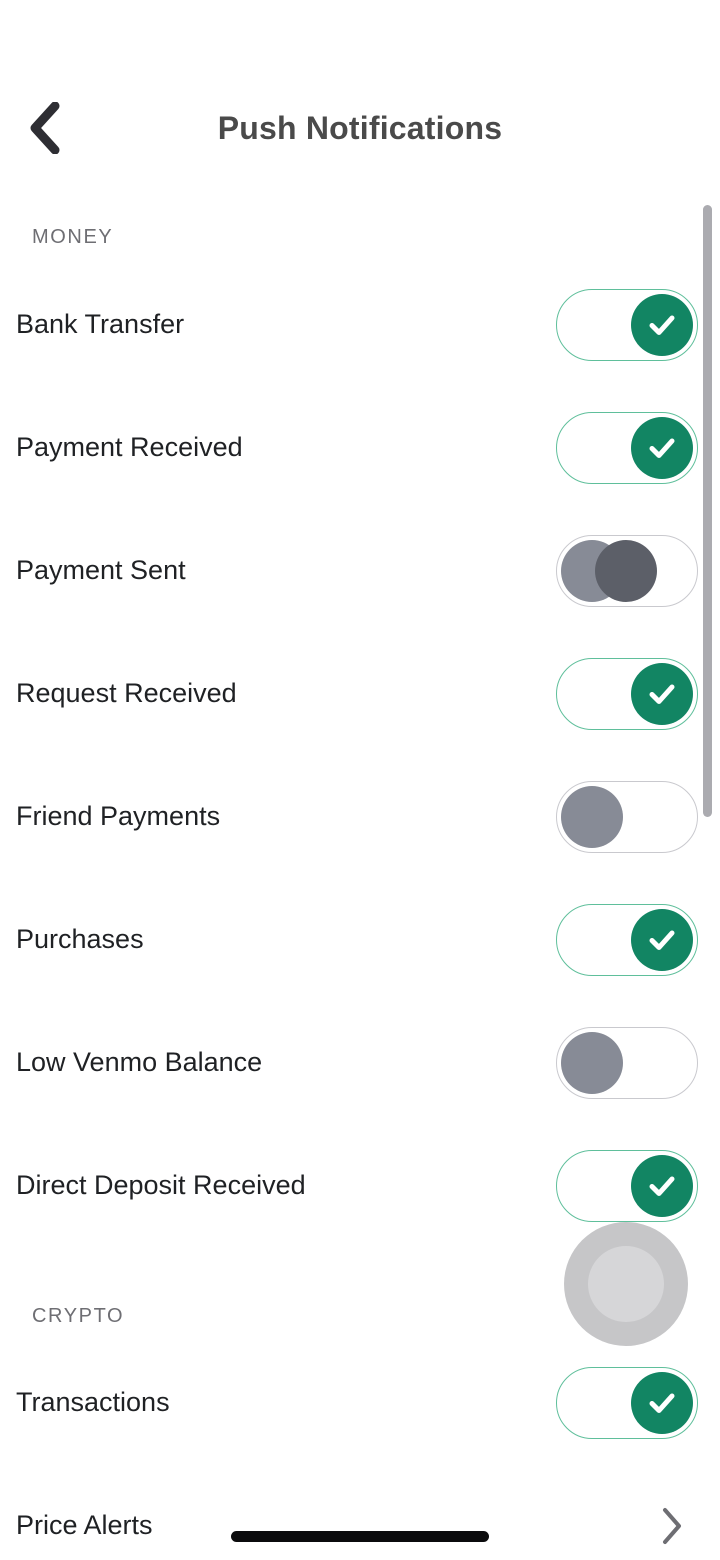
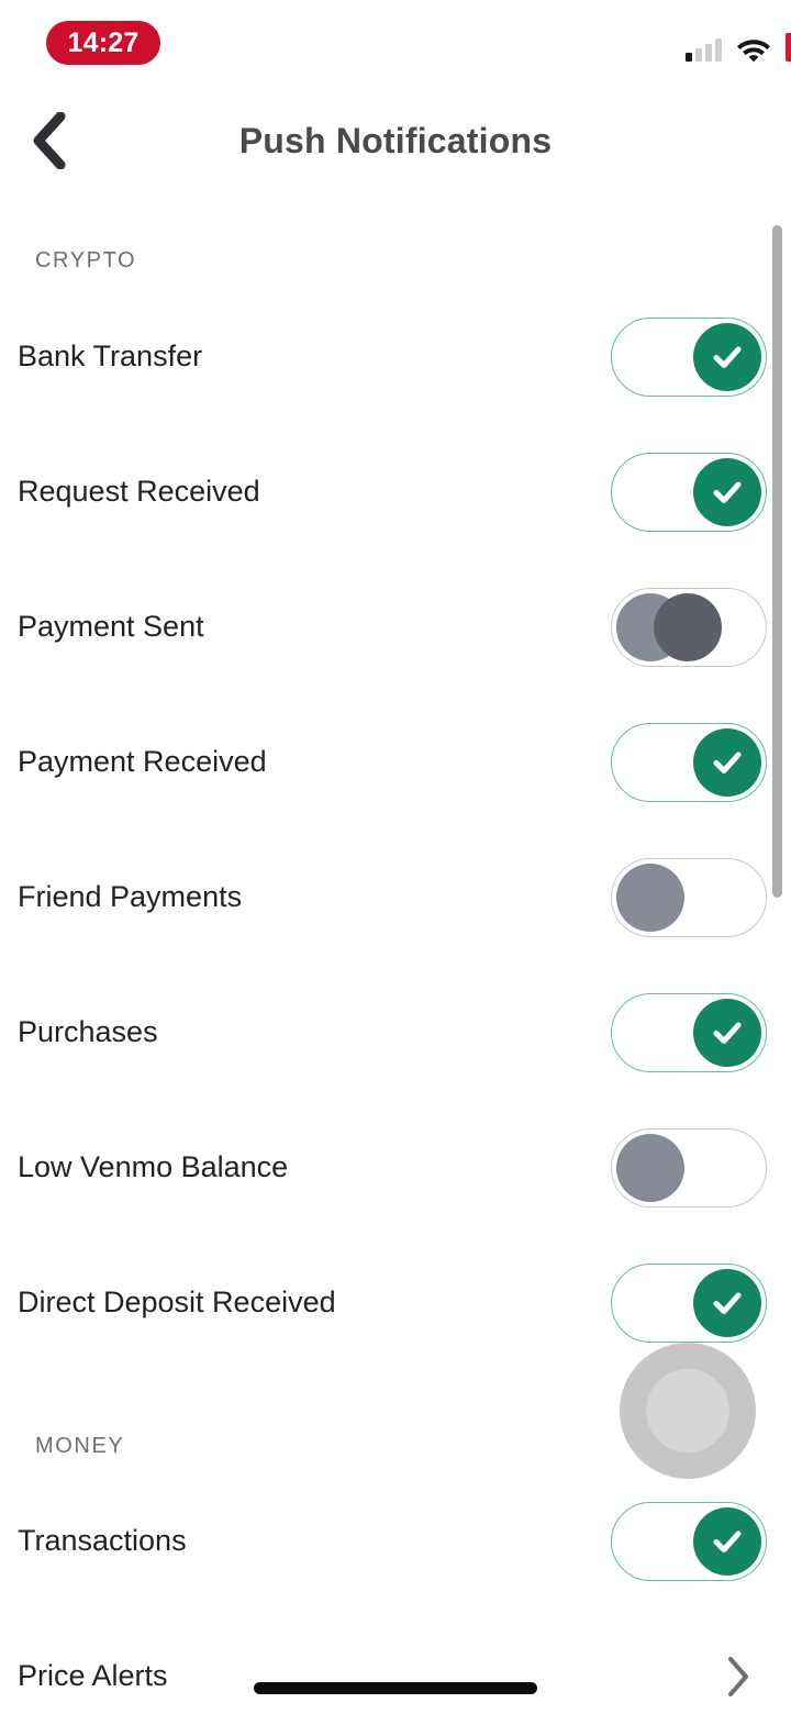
+ 14:27
  Push Notifications
- MONEY
+ CRYPTO
  Bank Transfer
- Payment Received
+ Request Received
  Payment Sent
- Request Received
+ Payment Received
  Friend Payments
  Purchases
  Low Venmo Balance
  Direct Deposit Received
- CRYPTO
+ MONEY
  Transactions
  Price Alerts
